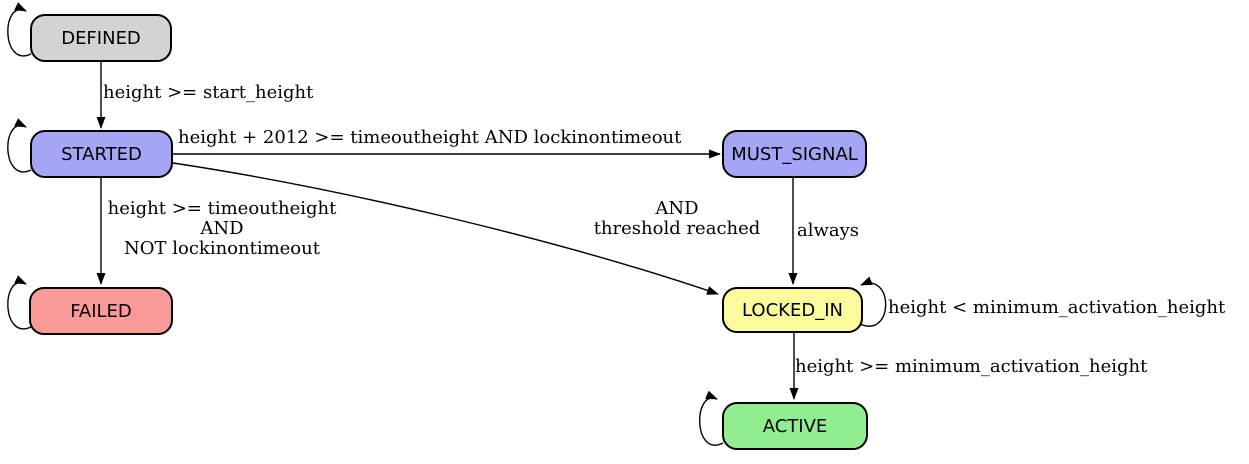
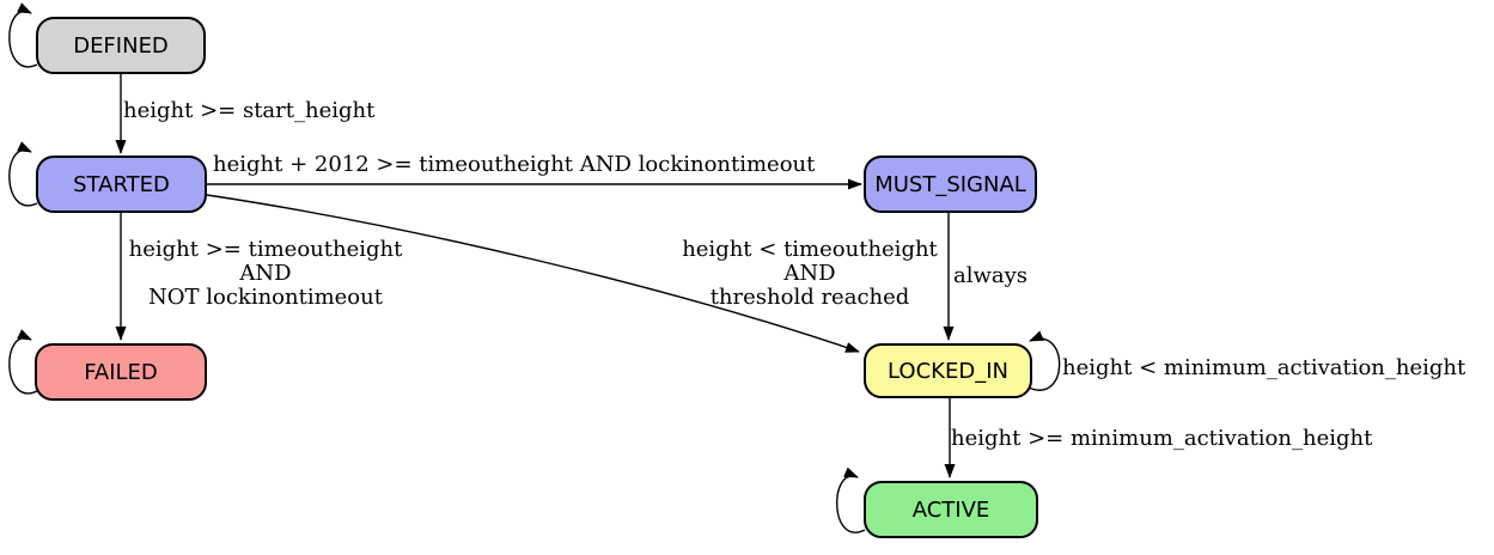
  DEFINED
  STARTED
  FAILED
  MUST_SIGNAL
  LOCKED_IN
  ACTIVE
  height >= start_height
  height + 2012 >= timeoutheight AND lockinontimeout
  height >= timeoutheight
  AND
  NOT lockinontimeout
+ height < timeoutheight
  AND
  threshold reached
  always
  height < minimum_activation_height
  height >= minimum_activation_height
